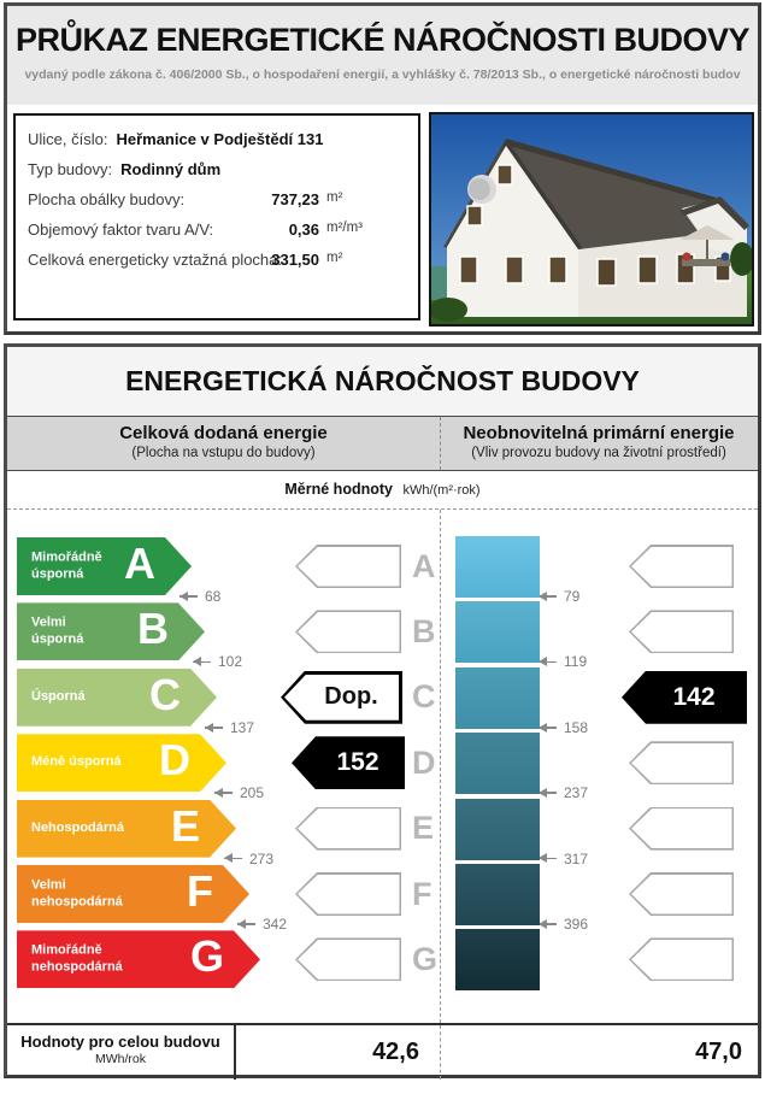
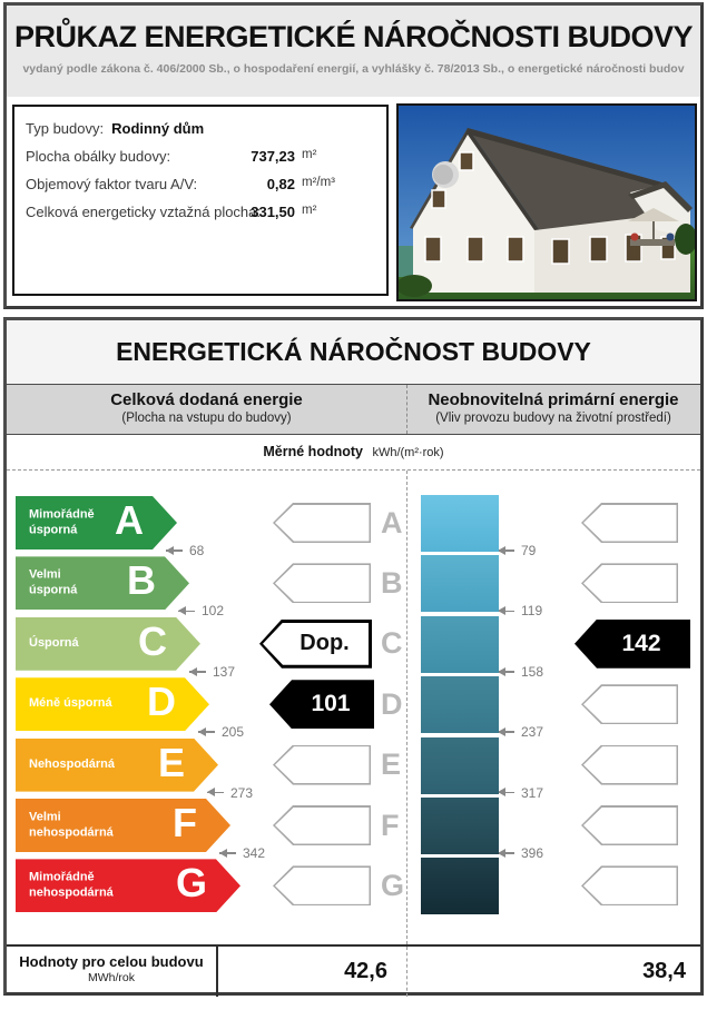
  PRŮKAZ ENERGETICKÉ NÁROČNOSTI BUDOVY
  vydaný podle zákona č. 406/2000 Sb., o hospodaření energií, a vyhlášky č. 78/2013 Sb., o energetické náročnosti budov
- Ulice, číslo: Heřmanice v Podještědí 131
  Typ budovy: Rodinný dům
  Plocha obálky budovy:
  737,23
  m²
  Objemový faktor tvaru A/V:
- 0,36
+ 0,82
  m²/m³
  Celková energeticky vztažná plocha:
  331,50
  m²
  ENERGETICKÁ NÁROČNOST BUDOVY
  Celková dodaná energie
  (Plocha na vstupu do budovy)
  Neobnovitelná primární energie
  (Vliv provozu budovy na životní prostředí)
  Měrné hodnoty kWh/(m²·rok)
  Mimořádně
  úsporná
  A
  68
  79
  A
  Velmi
  úsporná
  B
  102
  119
  B
  Úsporná
  C
  137
  158
  Dop.
  C
  142
  Méně úsporná
  D
  205
  237
- 152
+ 101
  D
  Nehospodárná
  E
  273
  317
  E
  Velmi
  nehospodárná
  F
  342
  396
  F
  Mimořádně
  nehospodárná
  G
  G
  Hodnoty pro celou budovu
  MWh/rok
  42,6
- 47,0
+ 38,4
